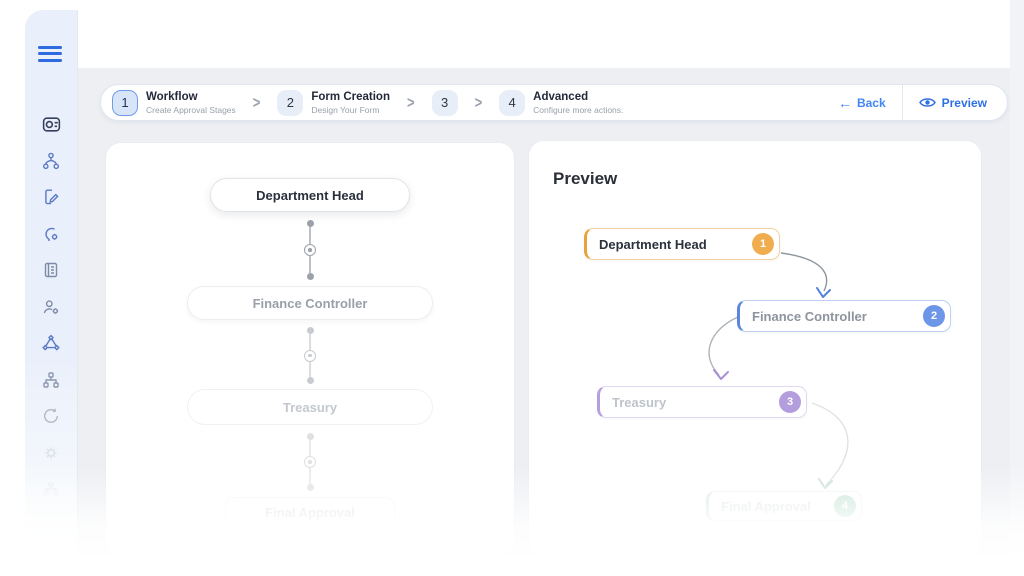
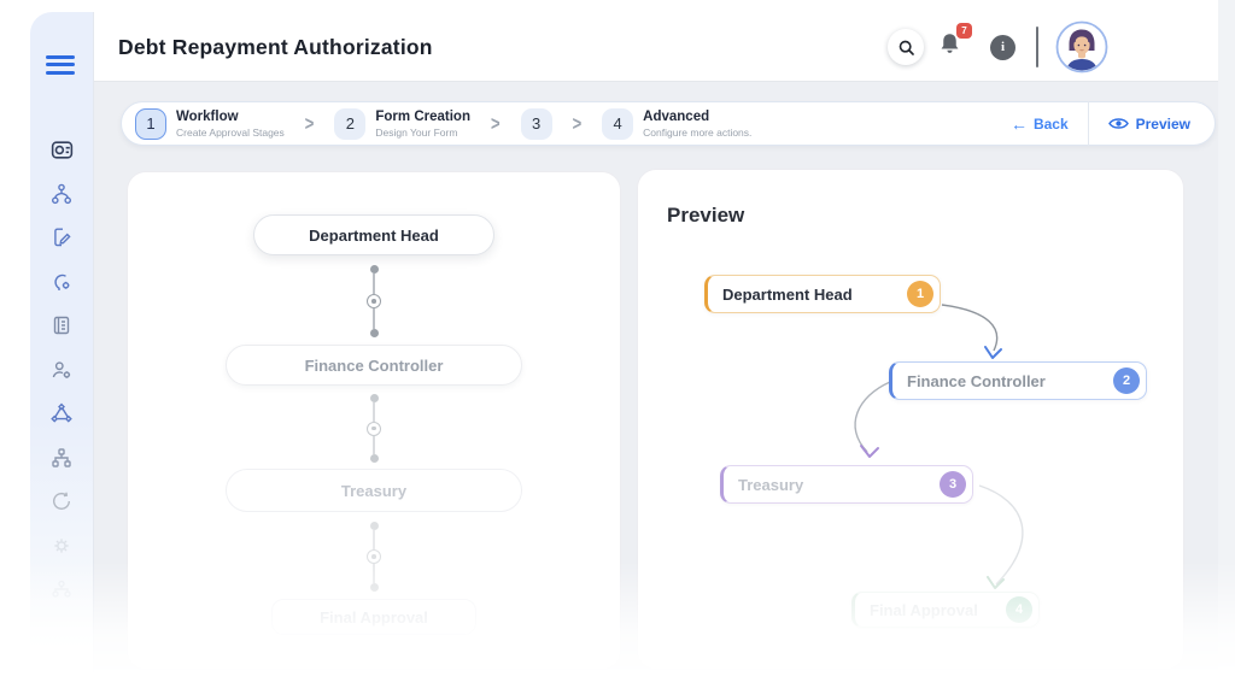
+ Debt Repayment Authorization
+ 7
+ i
  1
  Workflow
  Create Approval Stages
  >
  2
  Form Creation
  Design Your Form
  >
  3
  >
  4
  Advanced
  Configure more actions.
  ←
  Back
  Preview
  Department Head
  Finance Controller
  Treasury
  Preview
  Department Head
  1
  Finance Controller
  2
  Treasury
  3
